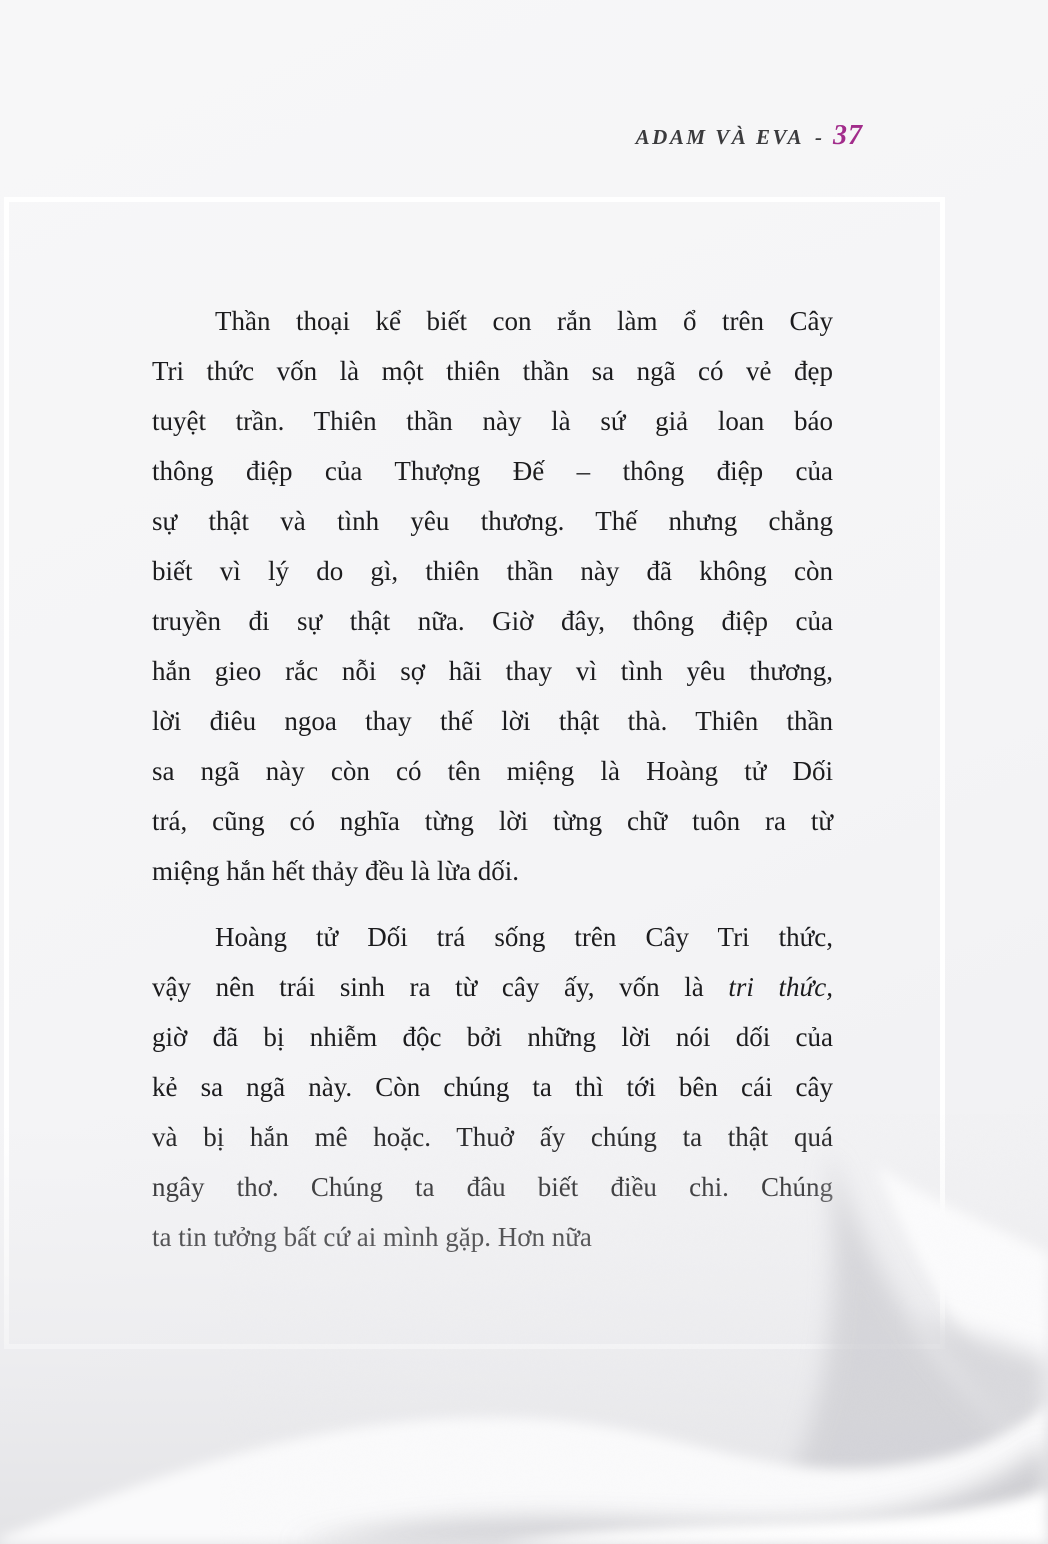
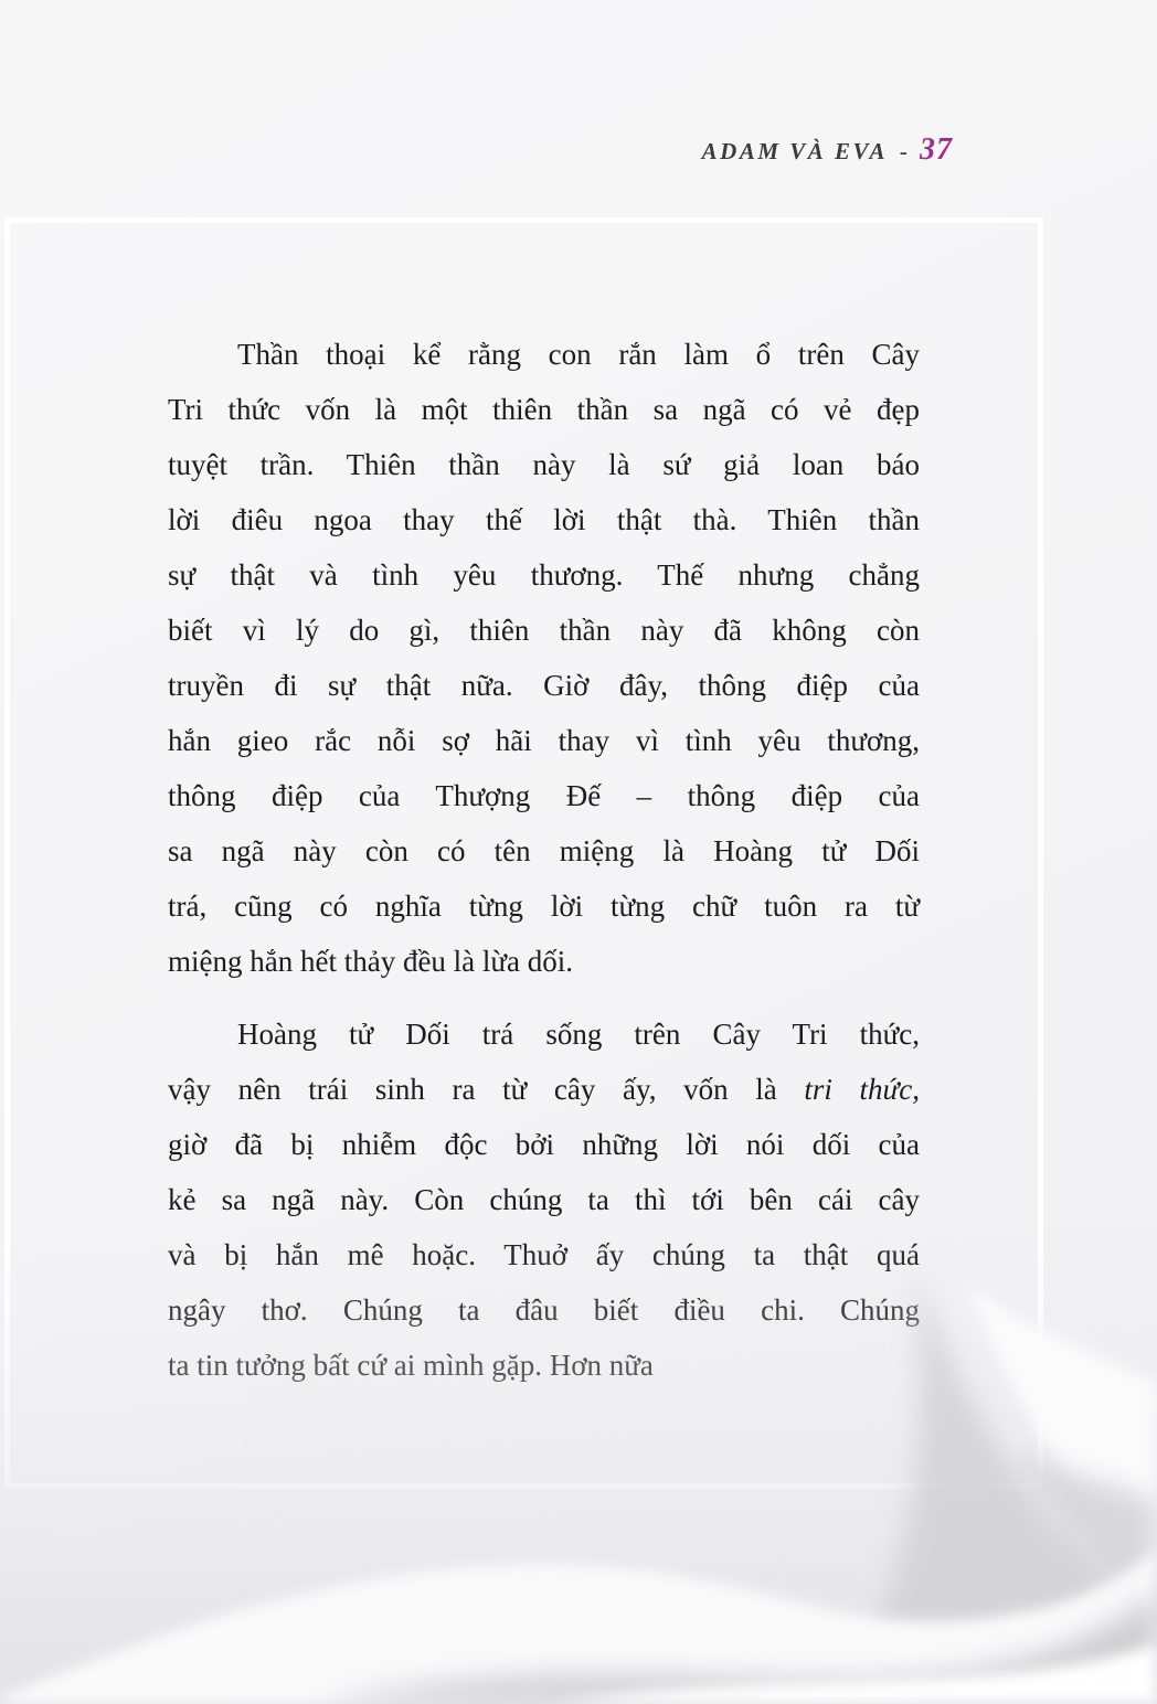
  ADAM VÀ EVA
  -
  37
- Thần thoại kể biết con rắn làm ổ trên Cây
+ Thần thoại kể rằng con rắn làm ổ trên Cây
  Tri thức vốn là một thiên thần sa ngã có vẻ đẹp
  tuyệt trần. Thiên thần này là sứ giả loan báo
- thông điệp của Thượng Đế – thông điệp của
+ lời điêu ngoa thay thế lời thật thà. Thiên thần
  sự thật và tình yêu thương. Thế nhưng chẳng
  biết vì lý do gì, thiên thần này đã không còn
  truyền đi sự thật nữa. Giờ đây, thông điệp của
  hắn gieo rắc nỗi sợ hãi thay vì tình yêu thương,
- lời điêu ngoa thay thế lời thật thà. Thiên thần
+ thông điệp của Thượng Đế – thông điệp của
  sa ngã này còn có tên miệng là Hoàng tử Dối
  trá, cũng có nghĩa từng lời từng chữ tuôn ra từ
  miệng hắn hết thảy đều là lừa dối.
  Hoàng tử Dối trá sống trên Cây Tri thức,
  vậy nên trái sinh ra từ cây ấy, vốn là tri thức,
  giờ đã bị nhiễm độc bởi những lời nói dối của
  kẻ sa ngã này. Còn chúng ta thì tới bên cái cây
